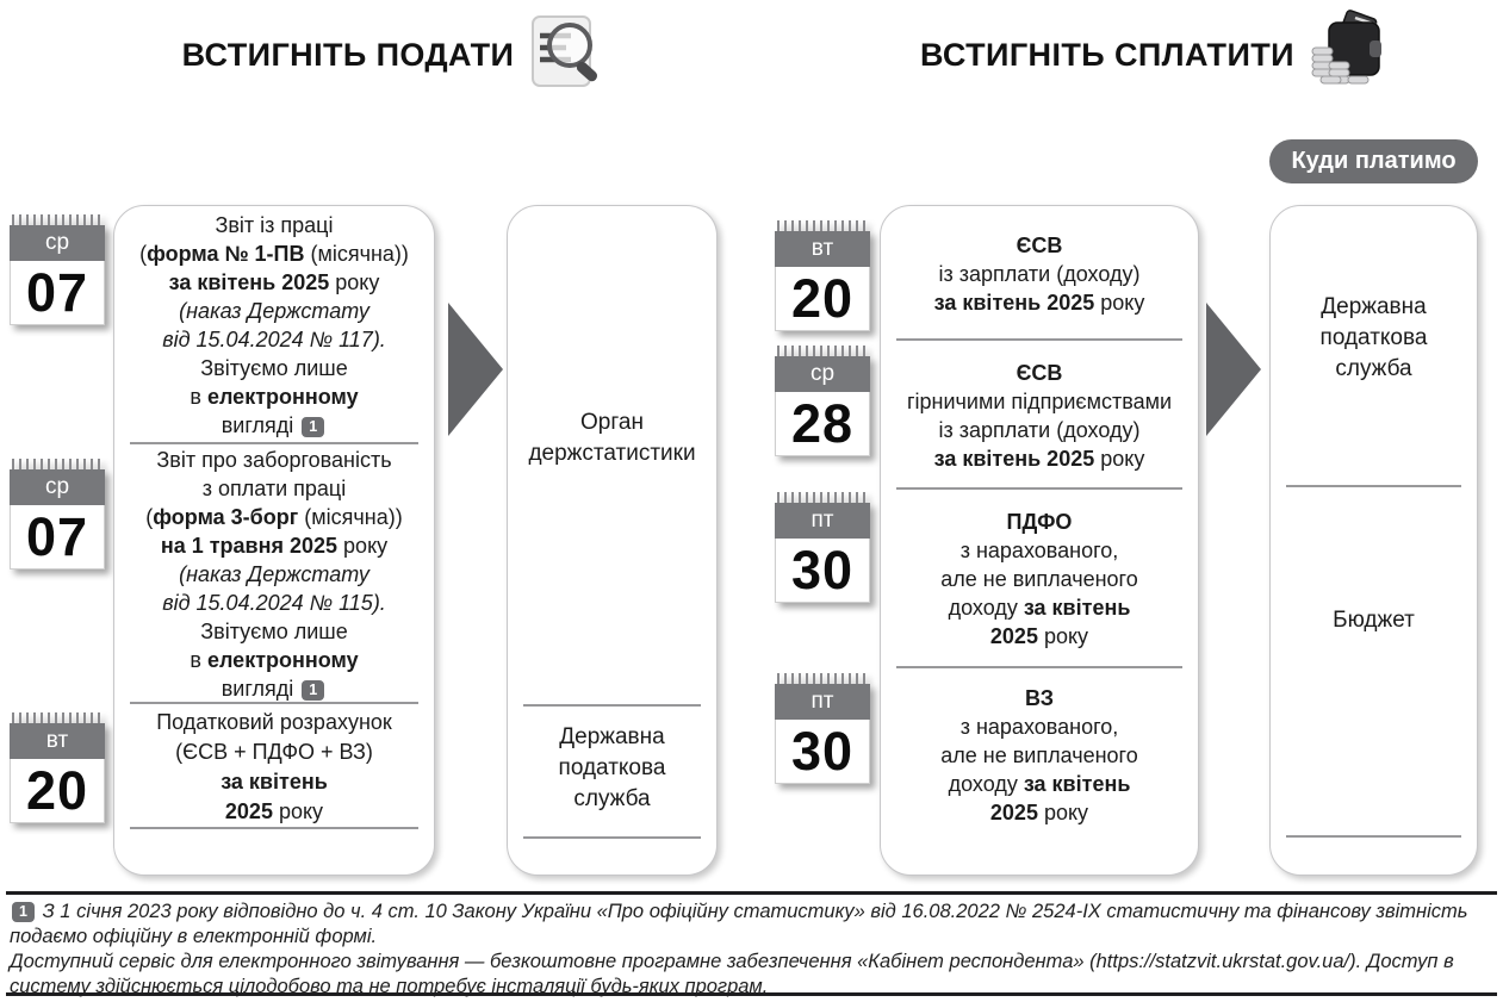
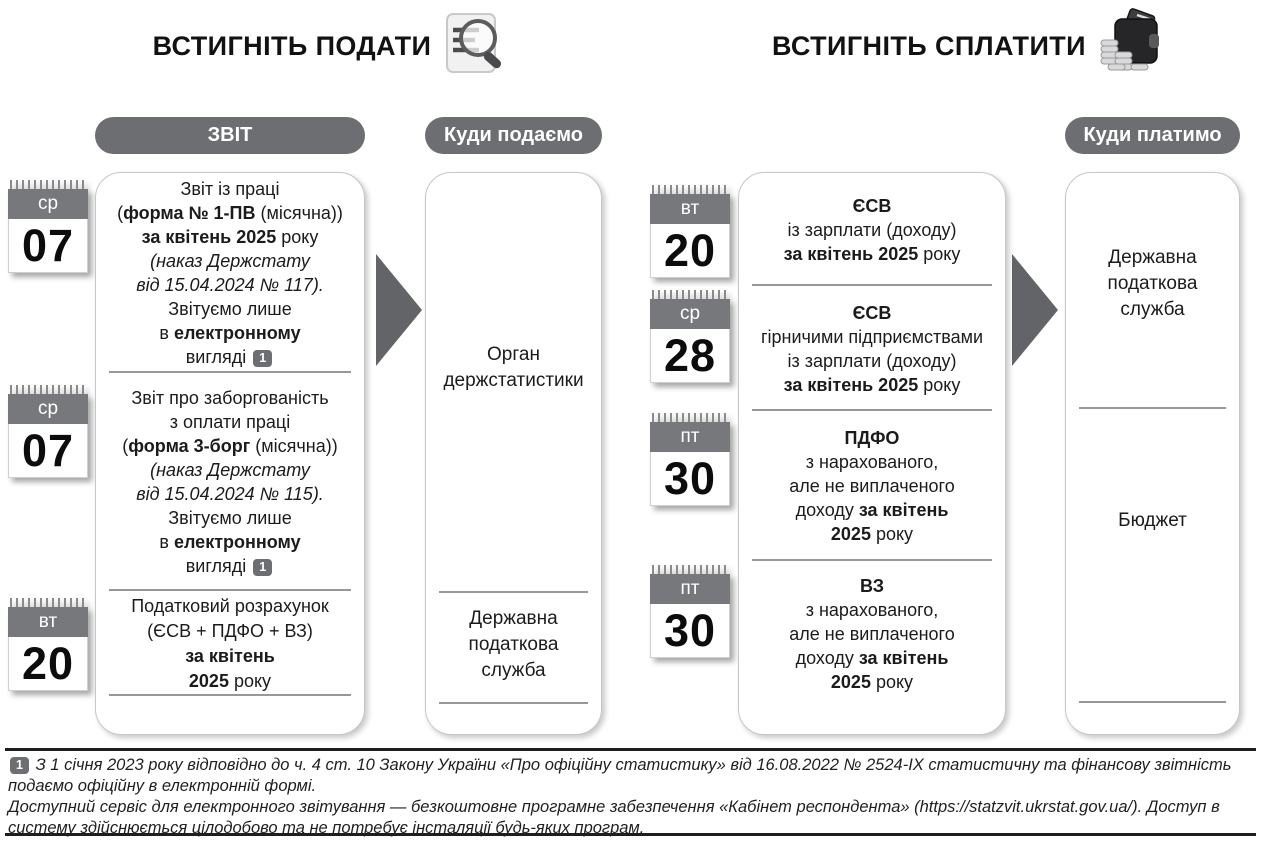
  ВСТИГНІТЬ ПОДАТИ
  ВСТИГНІТЬ СПЛАТИТИ
+ ЗВІТ
+ Куди подаємо
  Куди платимо
  ср
  07
  ср
  07
  вт
  20
  вт
  20
  ср
  28
  пт
  30
  пт
  30
  Звіт із праці
  (форма № 1-ПВ (місячна))
  за квітень 2025 року
  (наказ Держстату
  від 15.04.2024 № 117).
  Звітуємо лише
  в електронному
  вигляді 1
  Звіт про заборгованість
  з оплати праці
  (форма 3-борг (місячна))
- на 1 травня 2025 року
  (наказ Держстату
  від 15.04.2024 № 115).
  Звітуємо лише
  в електронному
  вигляді 1
  Податковий розрахунок
  (ЄСВ + ПДФО + ВЗ)
  за квітень
  2025 року
  Орган
  держстатистики
  Державна
  податкова
  служба
  ЄСВ
  із зарплати (доходу)
  за квітень 2025 року
  ЄСВ
  гірничими підприємствами
  із зарплати (доходу)
  за квітень 2025 року
  ПДФО
  з нарахованого,
  але не виплаченого
  доходу за квітень
  2025 року
  ВЗ
  з нарахованого,
  але не виплаченого
  доходу за квітень
  2025 року
  Державна
  податкова
  служба
  Бюджет
  1 З 1 січня 2023 року відповідно до ч. 4 ст. 10 Закону України «Про офіційну статистику» від 16.08.2022 № 2524-ІХ статистичну та фінансову звітність подаємо офіційну в електронній формі.
  Доступний сервіс для електронного звітування — безкоштовне програмне забезпечення «Кабінет респондента» (https://statzvit.ukrstat.gov.ua/). Доступ в систему здійснюється цілодобово та не потребує інсталяції будь-яких програм.
